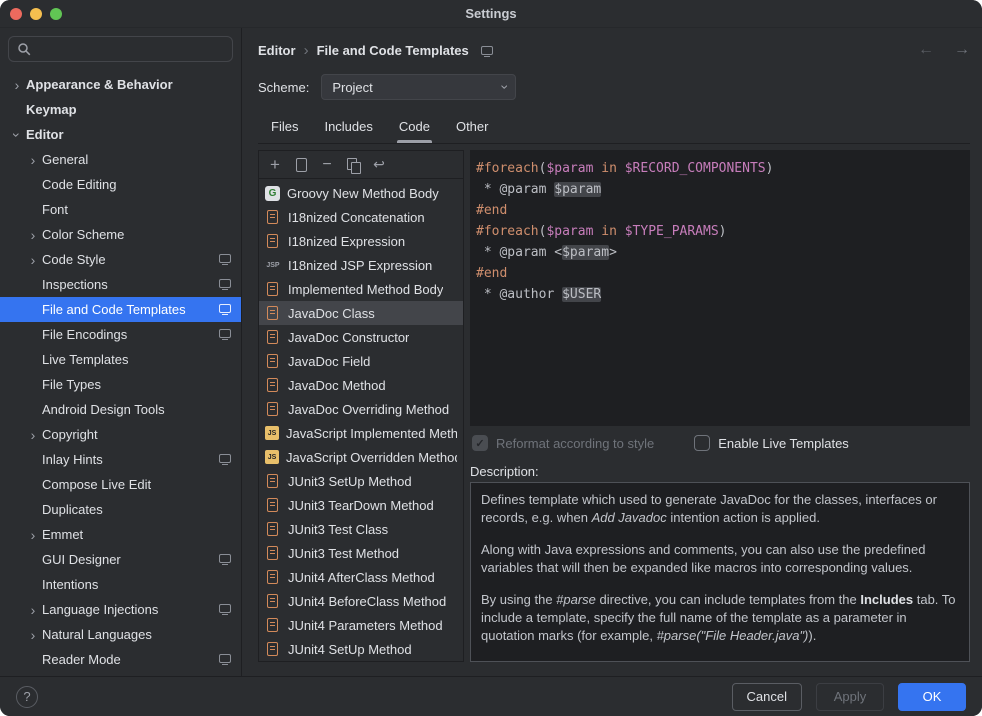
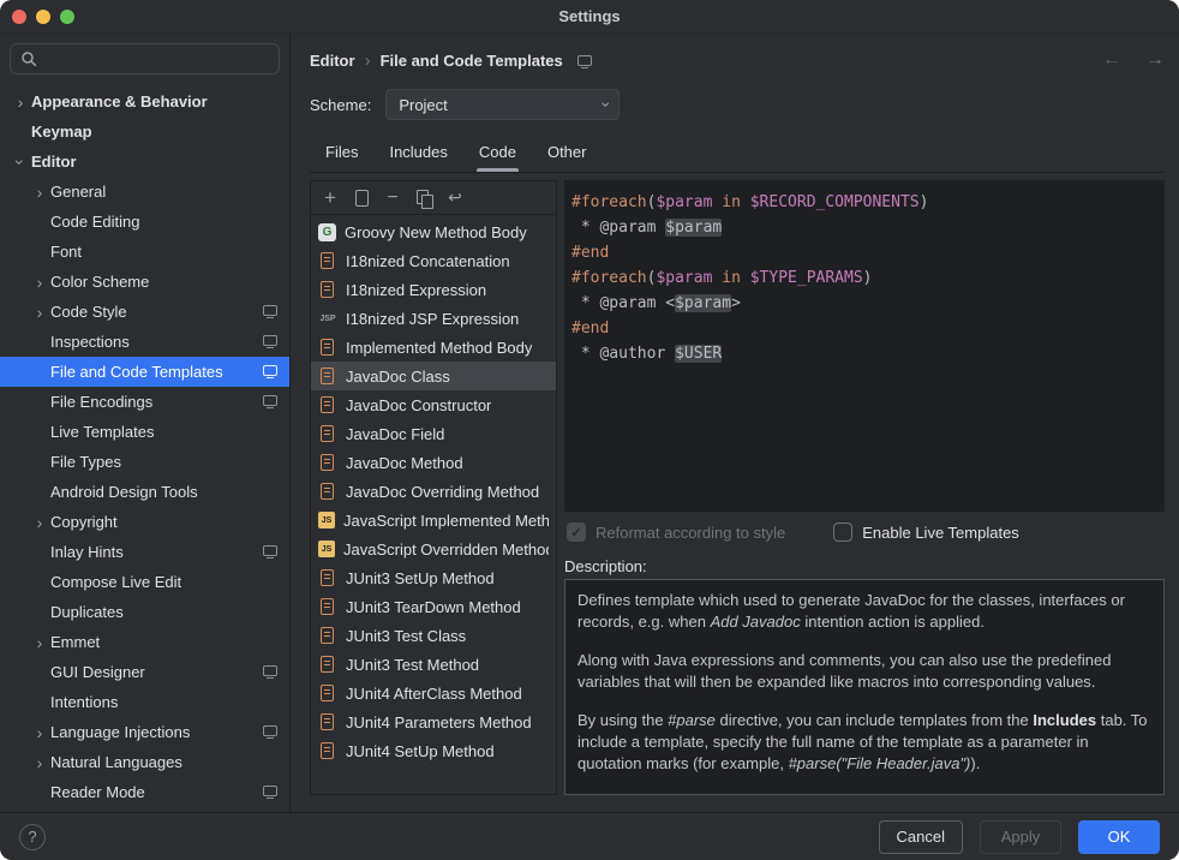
  Settings
  ›
  Appearance & Behavior
  Keymap
  Editor
  ›
  General
  Code Editing
  Font
  ›
  Color Scheme
  ›
  Code Style
  Inspections
  File and Code Templates
  File Encodings
  Live Templates
  File Types
  Android Design Tools
  ›
  Copyright
  Inlay Hints
  Compose Live Edit
  Duplicates
  ›
  Emmet
  GUI Designer
  Intentions
  ›
  Language Injections
  ›
  Natural Languages
  Reader Mode
  Editor
  ›
  File and Code Templates
  Scheme:
  Project
  Files
  Includes
  Code
  Other
  G
  Groovy New Method Body
  I18nized Concatenation
  I18nized Expression
  I18nized JSP Expression
  Implemented Method Body
  JavaDoc Class
  JavaDoc Constructor
  JavaDoc Field
  JavaDoc Method
  JavaDoc Overriding Method
  JavaScript Implemented Meth
  JavaScript Overridden Metho
  JUnit3 SetUp Method
  JUnit3 TearDown Method
  JUnit3 Test Class
  JUnit3 Test Method
  JUnit4 AfterClass Method
- JUnit4 BeforeClass Method
  JUnit4 Parameters Method
  JUnit4 SetUp Method
  #foreach($param in $RECORD_COMPONENTS)
  * @param $param
  #end
  #foreach($param in $TYPE_PARAMS)
  * @param <$param>
  #end
  * @author $USER
  ✓
  Reformat according to style
  Enable Live Templates
  Description:
  Defines template which used to generate JavaDoc for the classes, interfaces or records, e.g. when Add Javadoc intention action is applied.
  Along with Java expressions and comments, you can also use the predefined variables that will then be expanded like macros into corresponding values.
  By using the #parse directive, you can include templates from the Includes tab. To include a template, specify the full name of the template as a parameter in quotation marks (for example, #parse("File Header.java")).
  ?
  Cancel
  Apply
  OK
